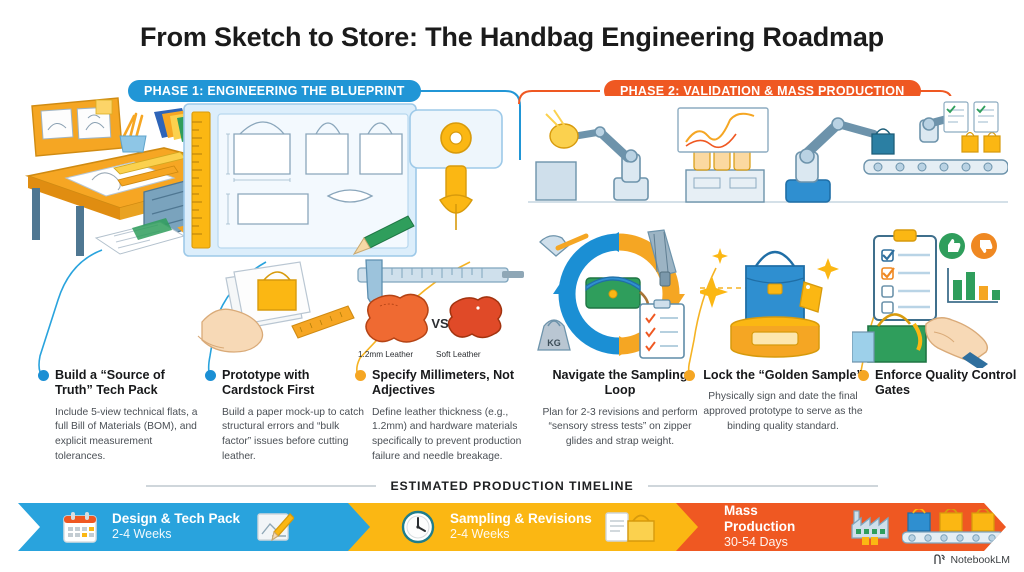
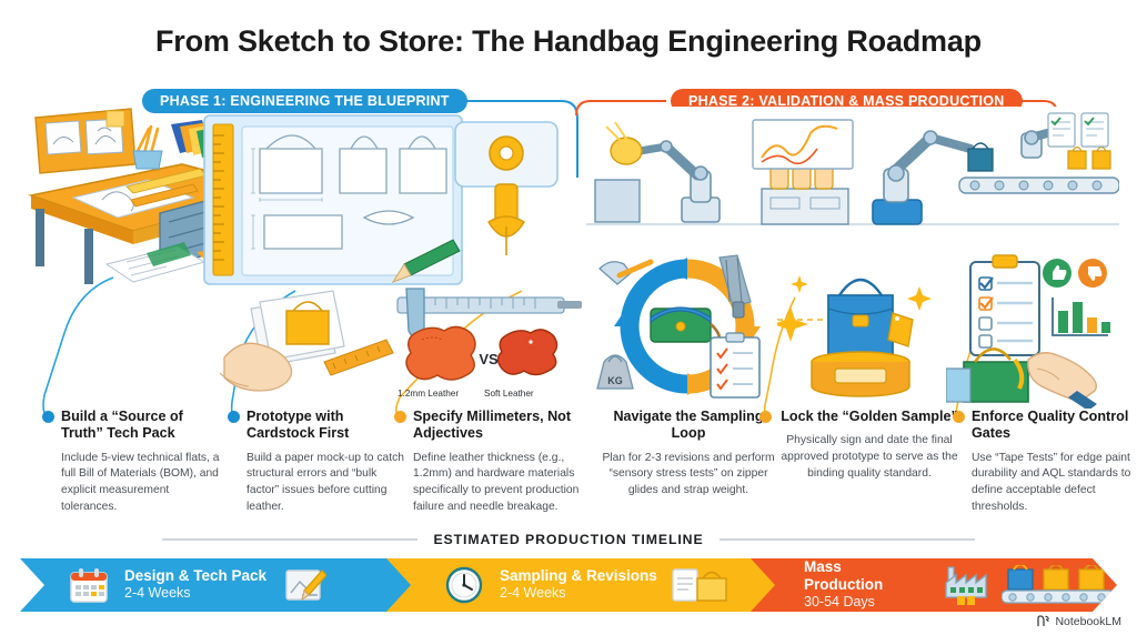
  From Sketch to Store: The Handbag Engineering Roadmap
  PHASE 1: ENGINEERING THE BLUEPRINT
  PHASE 2: VALIDATION & MASS PRODUCTION
  VS
  1.2mm Leather
  Soft Leather
  KG
  Build a “Source of Truth” Tech Pack
  Include 5-view technical flats, a full Bill of Materials (BOM), and explicit measurement tolerances.
  Prototype with Cardstock First
  Build a paper mock-up to catch structural errors and “bulk factor” issues before cutting leather.
  Specify Millimeters, Not Adjectives
  Define leather thickness (e.g., 1.2mm) and hardware materials specifically to prevent production failure and needle breakage.
  Navigate the Samplin Loop
  Plan for 2-3 revisions and perform “sensory stress tests” on zipper glides and strap weight.
  Lock the “Golden Sample
  Physically sign and date the final approved prototype to serve as the binding quality standard.
  Enforce Quality Control Gates
+ Use “Tape Tests” for edge paint durability and AQL standards to define acceptable defect thresholds.
  ESTIMATED PRODUCTION TIMELINE
  Design & Tech Pack
  2-4 Weeks
  Sampling & Revisions
  2-4 Weeks
  Mass Production
  30-54 Days
  NotebookLM
